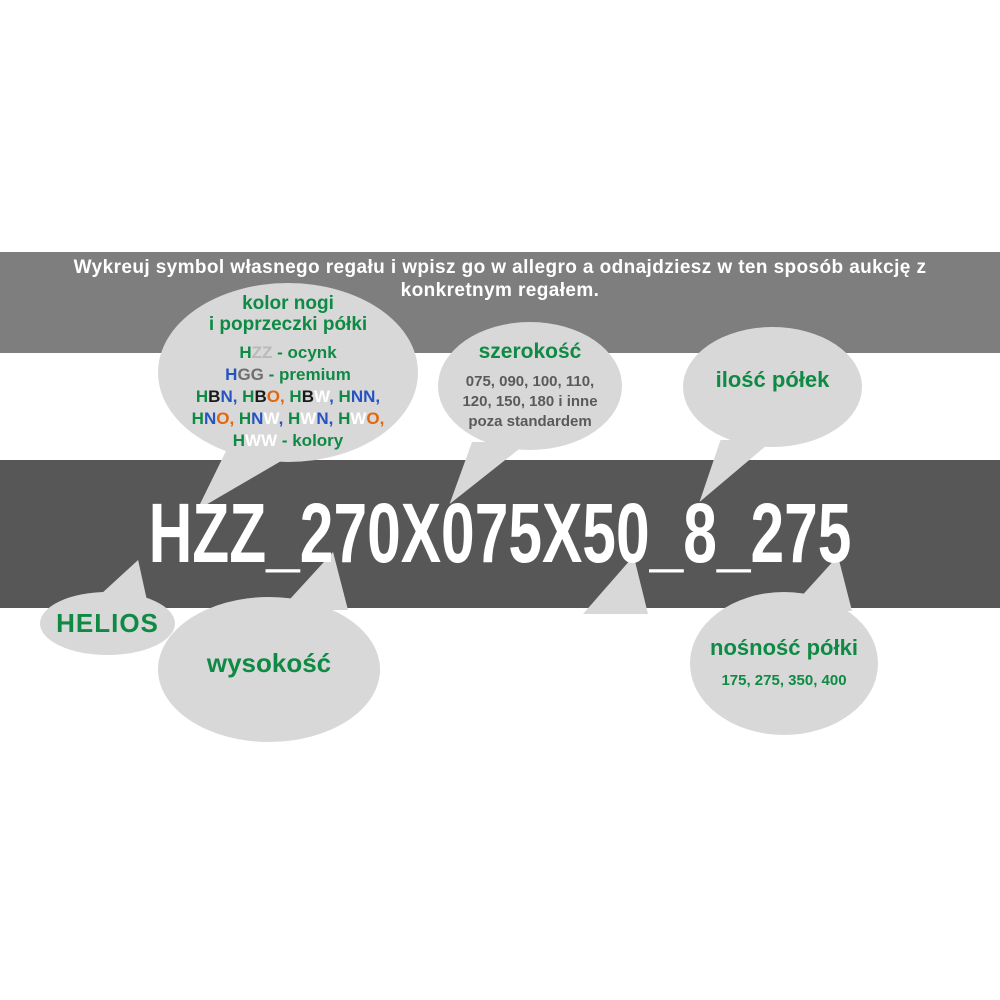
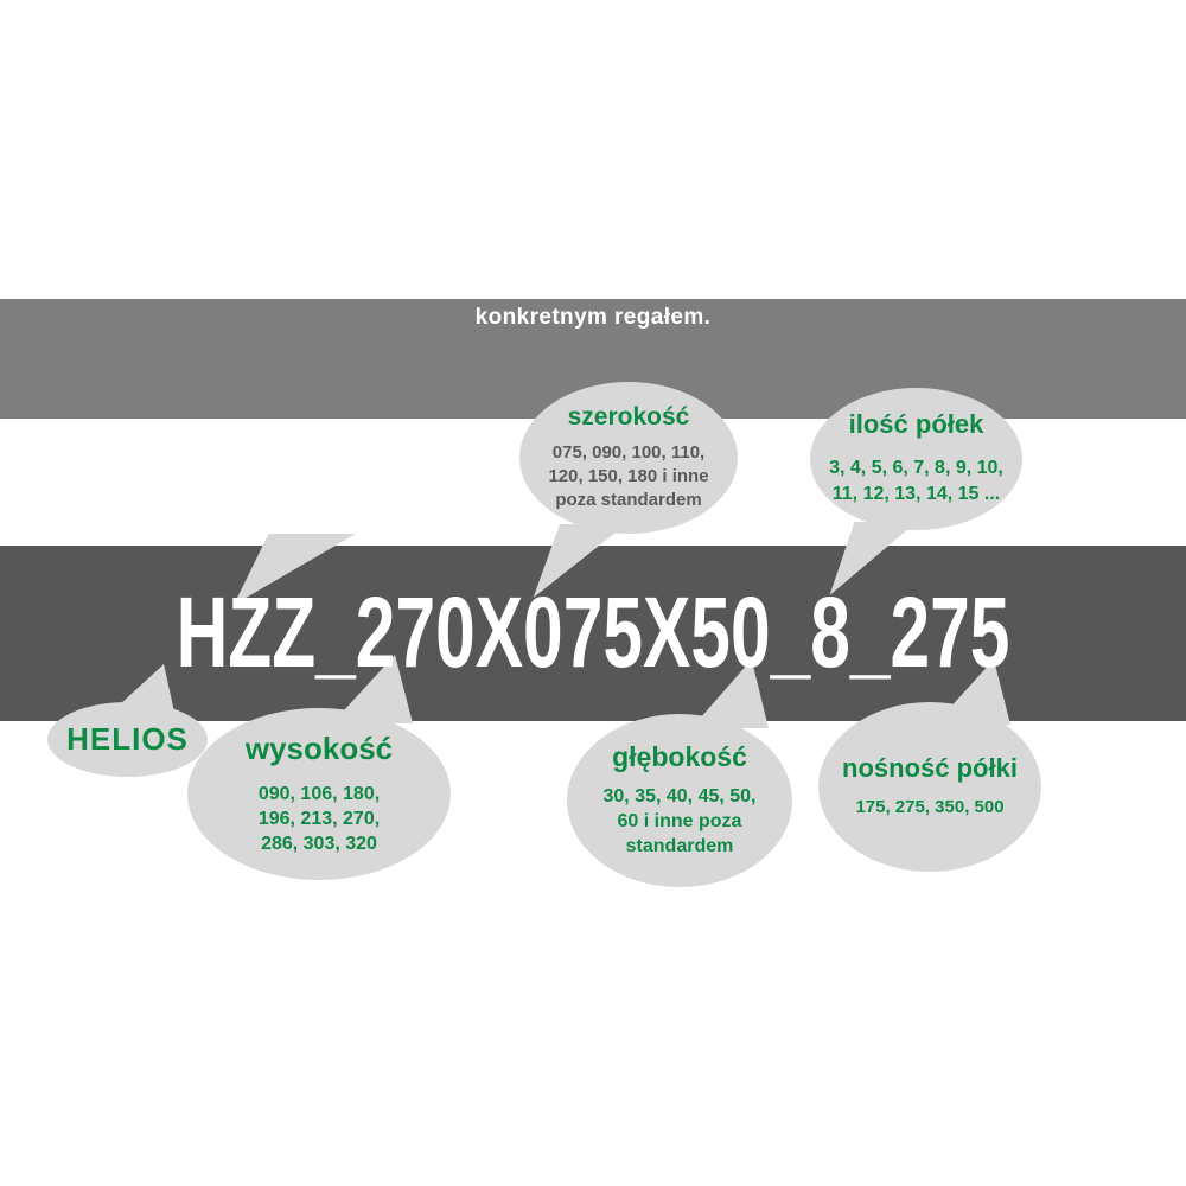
- Wykreuj symbol własnego regału i wpisz go w allegro a odnajdziesz w ten sposób aukcję z
  konkretnym regałem.
  HZZ_270X075X50_8_275
- kolor nogi
- i poprzeczki półki
- HZZ - ocynk
- HGG - premium
- HBN, HBO, HBW, HNN,
- HNO, HNW, HWN, HWO,
- HWW - kolory
  szerokość
  075, 090, 100, 110,
  120, 150, 180 i inne
  poza standardem
  ilość półek
+ 3, 4, 5, 6, 7, 8, 9, 10,
+ 11, 12, 13, 14, 15 ...
  HELIOS
  wysokość
+ 090, 106, 180,
+ 196, 213, 270,
+ 286, 303, 320
+ głębokość
+ 30, 35, 40, 45, 50,
+ 60 i inne poza
+ standardem
  nośność półki
- 175, 275, 350, 400
+ 175, 275, 350, 500
